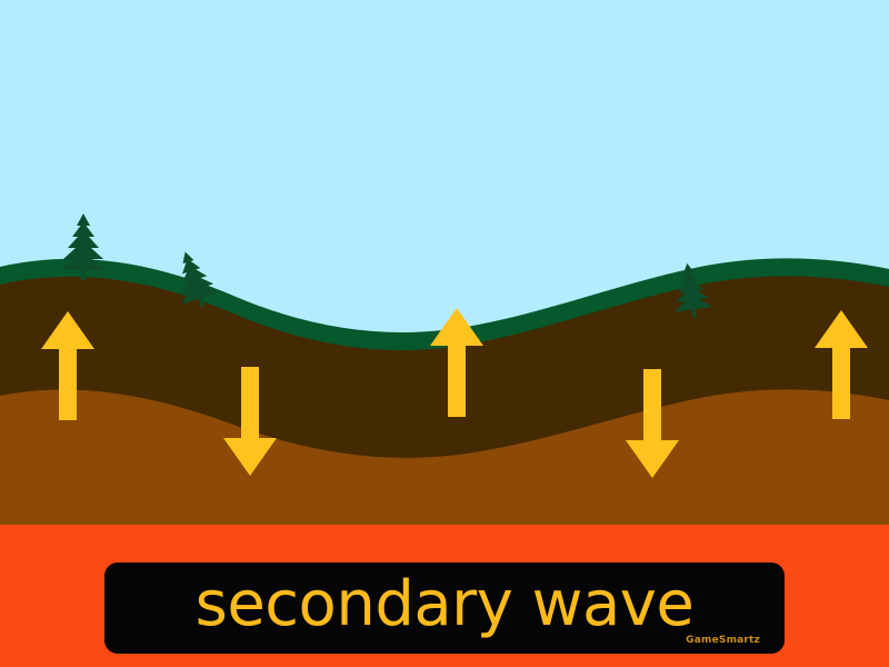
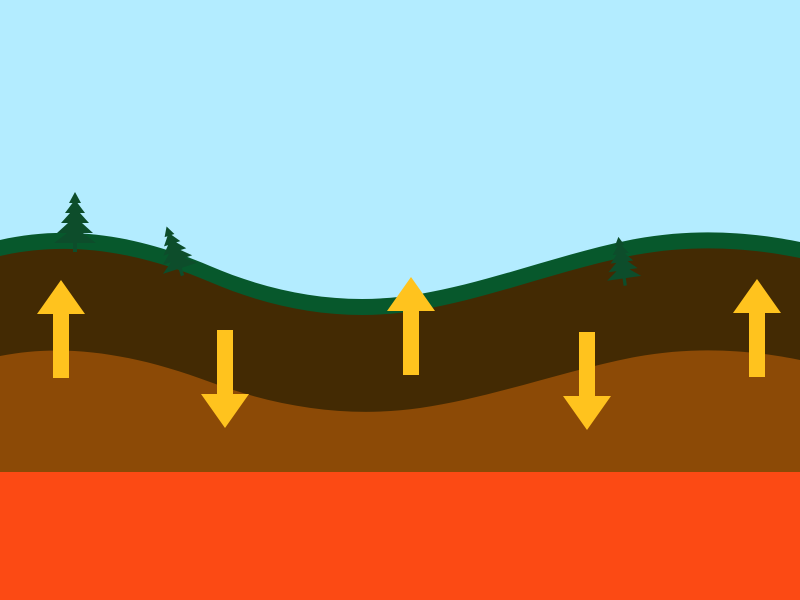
- secondary wave
- GameSmartz
